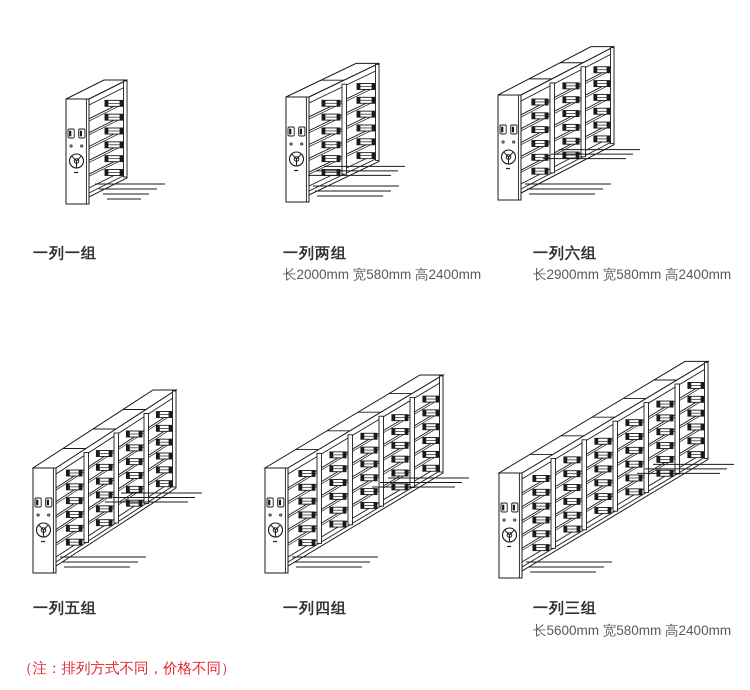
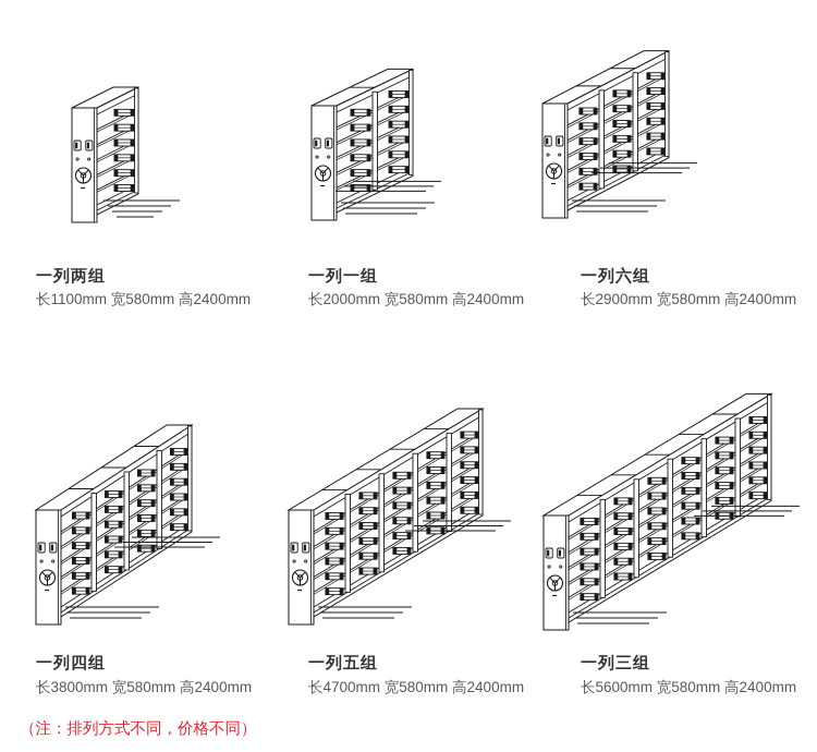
- 一列一组
+ 一列两组
+ 长1100mm 宽580mm 高2400mm
- 一列两组
+ 一列一组
  长2000mm 宽580mm 高2400mm
  一列六组
  长2900mm 宽580mm 高2400mm
- 一列五组
+ 一列四组
+ 长3800mm 宽580mm 高2400mm
- 一列四组
+ 一列五组
+ 长4700mm 宽580mm 高2400mm
  一列三组
  长5600mm 宽580mm 高2400mm
  （注：排列方式不同，价格不同）
